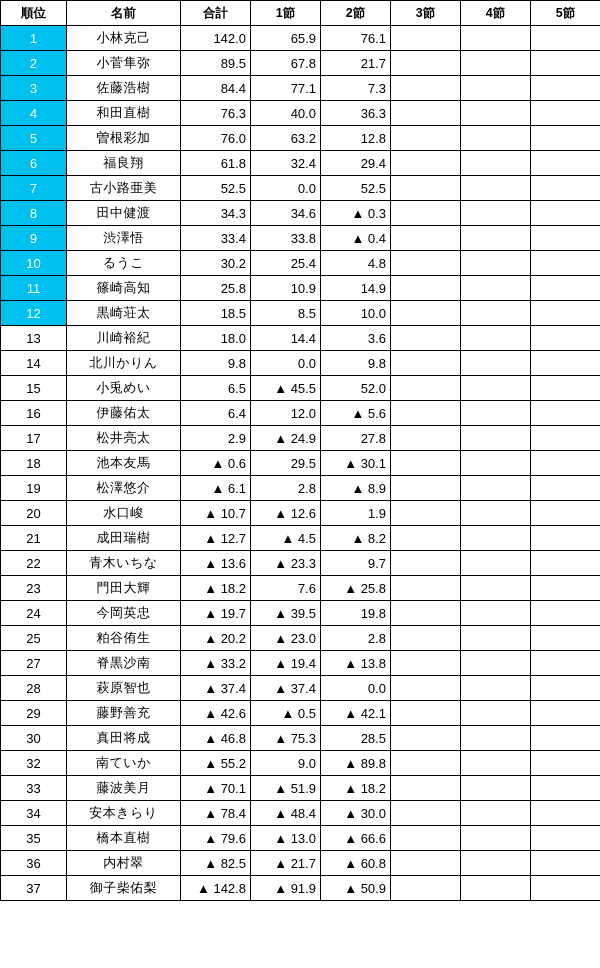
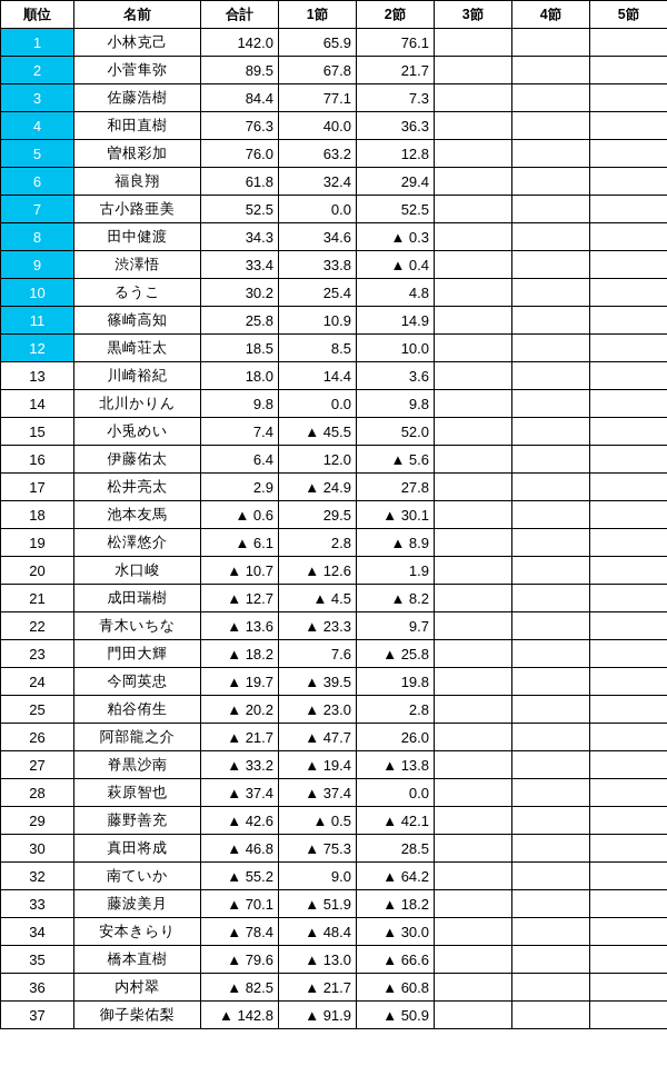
  順位	名前	合計	1節	2節	3節	4節	5節
  1	小林克己	142.0	65.9	76.1
  2	小菅隼弥	89.5	67.8	21.7
  3	佐藤浩樹	84.4	77.1	7.3
  4	和田直樹	76.3	40.0	36.3
  5	曽根彩加	76.0	63.2	12.8
  6	福良翔	61.8	32.4	29.4
  7	古小路亜美	52.5	0.0	52.5
  8	田中健渡	34.3	34.6	▲ 0.3
  9	渋澤悟	33.4	33.8	▲ 0.4
  10	るうこ	30.2	25.4	4.8
  11	篠崎高知	25.8	10.9	14.9
  12	黒崎荘太	18.5	8.5	10.0
  13	川崎裕紀	18.0	14.4	3.6
  14	北川かりん	9.8	0.0	9.8
- 15	小兎めい	6.5	▲ 45.5	52.0
+ 15	小兎めい	7.4	▲ 45.5	52.0
  16	伊藤佑太	6.4	12.0	▲ 5.6
  17	松井亮太	2.9	▲ 24.9	27.8
  18	池本友馬	▲ 0.6	29.5	▲ 30.1
  19	松澤悠介	▲ 6.1	2.8	▲ 8.9
  20	水口峻	▲ 10.7	▲ 12.6	1.9
  21	成田瑞樹	▲ 12.7	▲ 4.5	▲ 8.2
  22	青木いちな	▲ 13.6	▲ 23.3	9.7
  23	門田大輝	▲ 18.2	7.6	▲ 25.8
  24	今岡英忠	▲ 19.7	▲ 39.5	19.8
  25	粕谷侑生	▲ 20.2	▲ 23.0	2.8
+ 26	阿部龍之介	▲ 21.7	▲ 47.7	26.0
  27	脊黒沙南	▲ 33.2	▲ 19.4	▲ 13.8
  28	萩原智也	▲ 37.4	▲ 37.4	0.0
  29	藤野善充	▲ 42.6	▲ 0.5	▲ 42.1
  30	真田将成	▲ 46.8	▲ 75.3	28.5
- 32	南ていか	▲ 55.2	9.0	▲ 89.8
+ 32	南ていか	▲ 55.2	9.0	▲ 64.2
  33	藤波美月	▲ 70.1	▲ 51.9	▲ 18.2
  34	安本きらり	▲ 78.4	▲ 48.4	▲ 30.0
  35	橋本直樹	▲ 79.6	▲ 13.0	▲ 66.6
  36	内村翠	▲ 82.5	▲ 21.7	▲ 60.8
  37	御子柴佑梨	▲ 142.8	▲ 91.9	▲ 50.9
